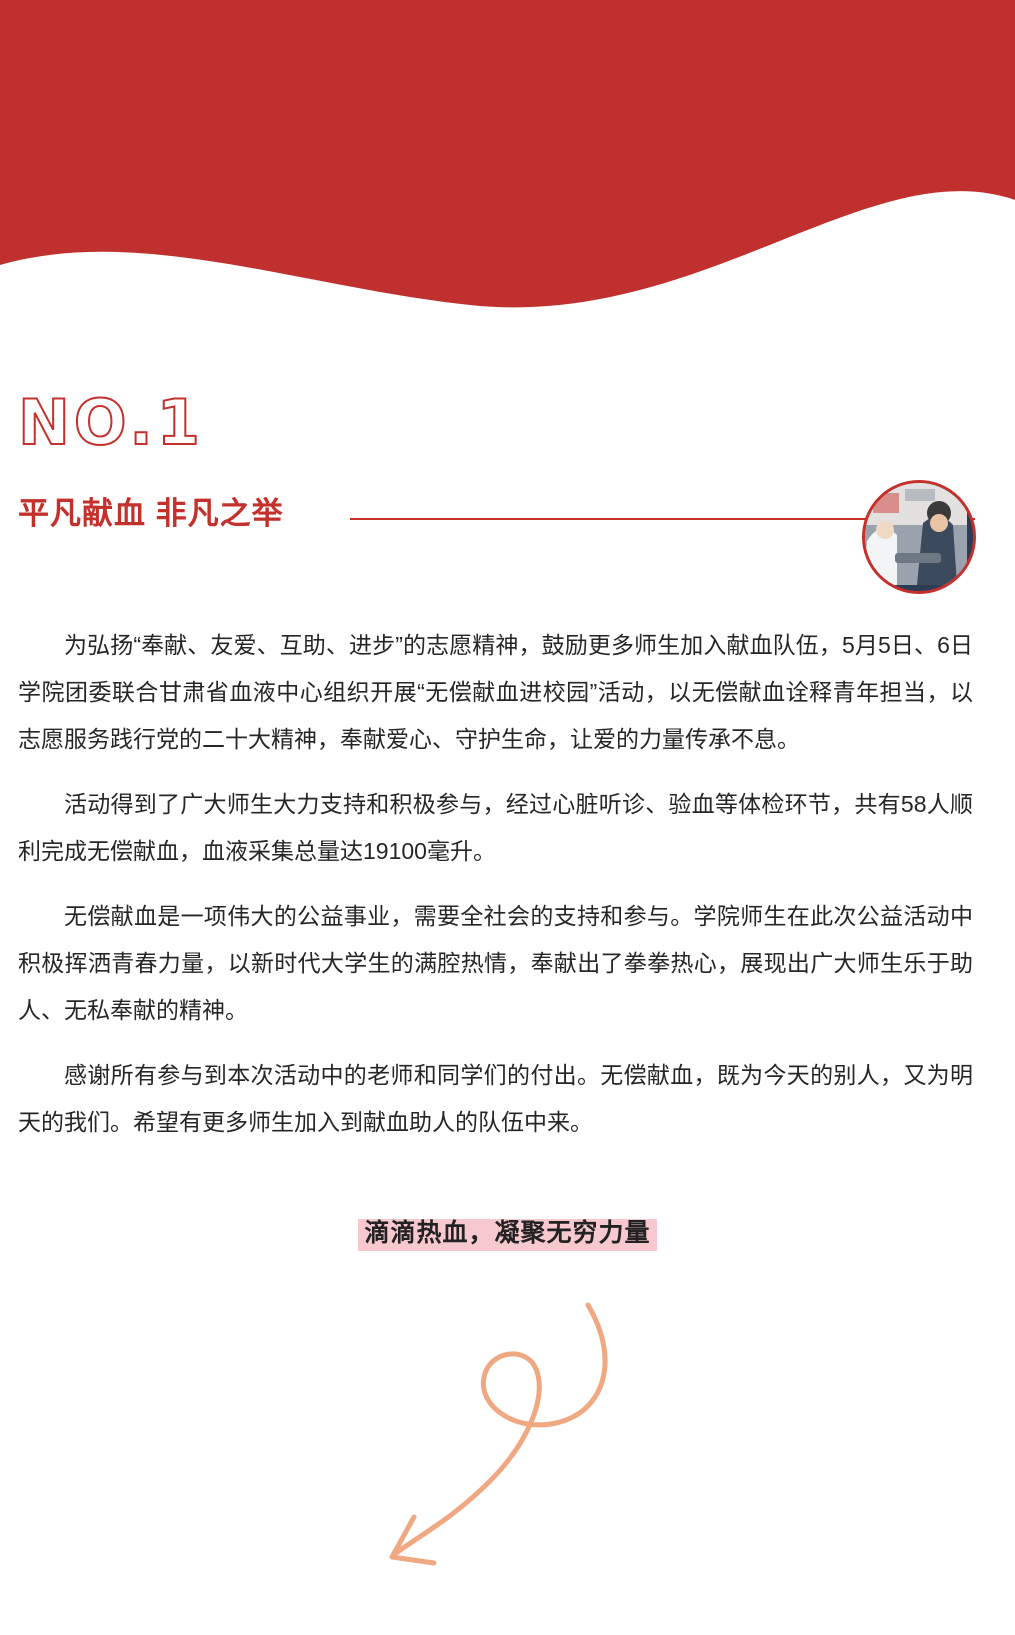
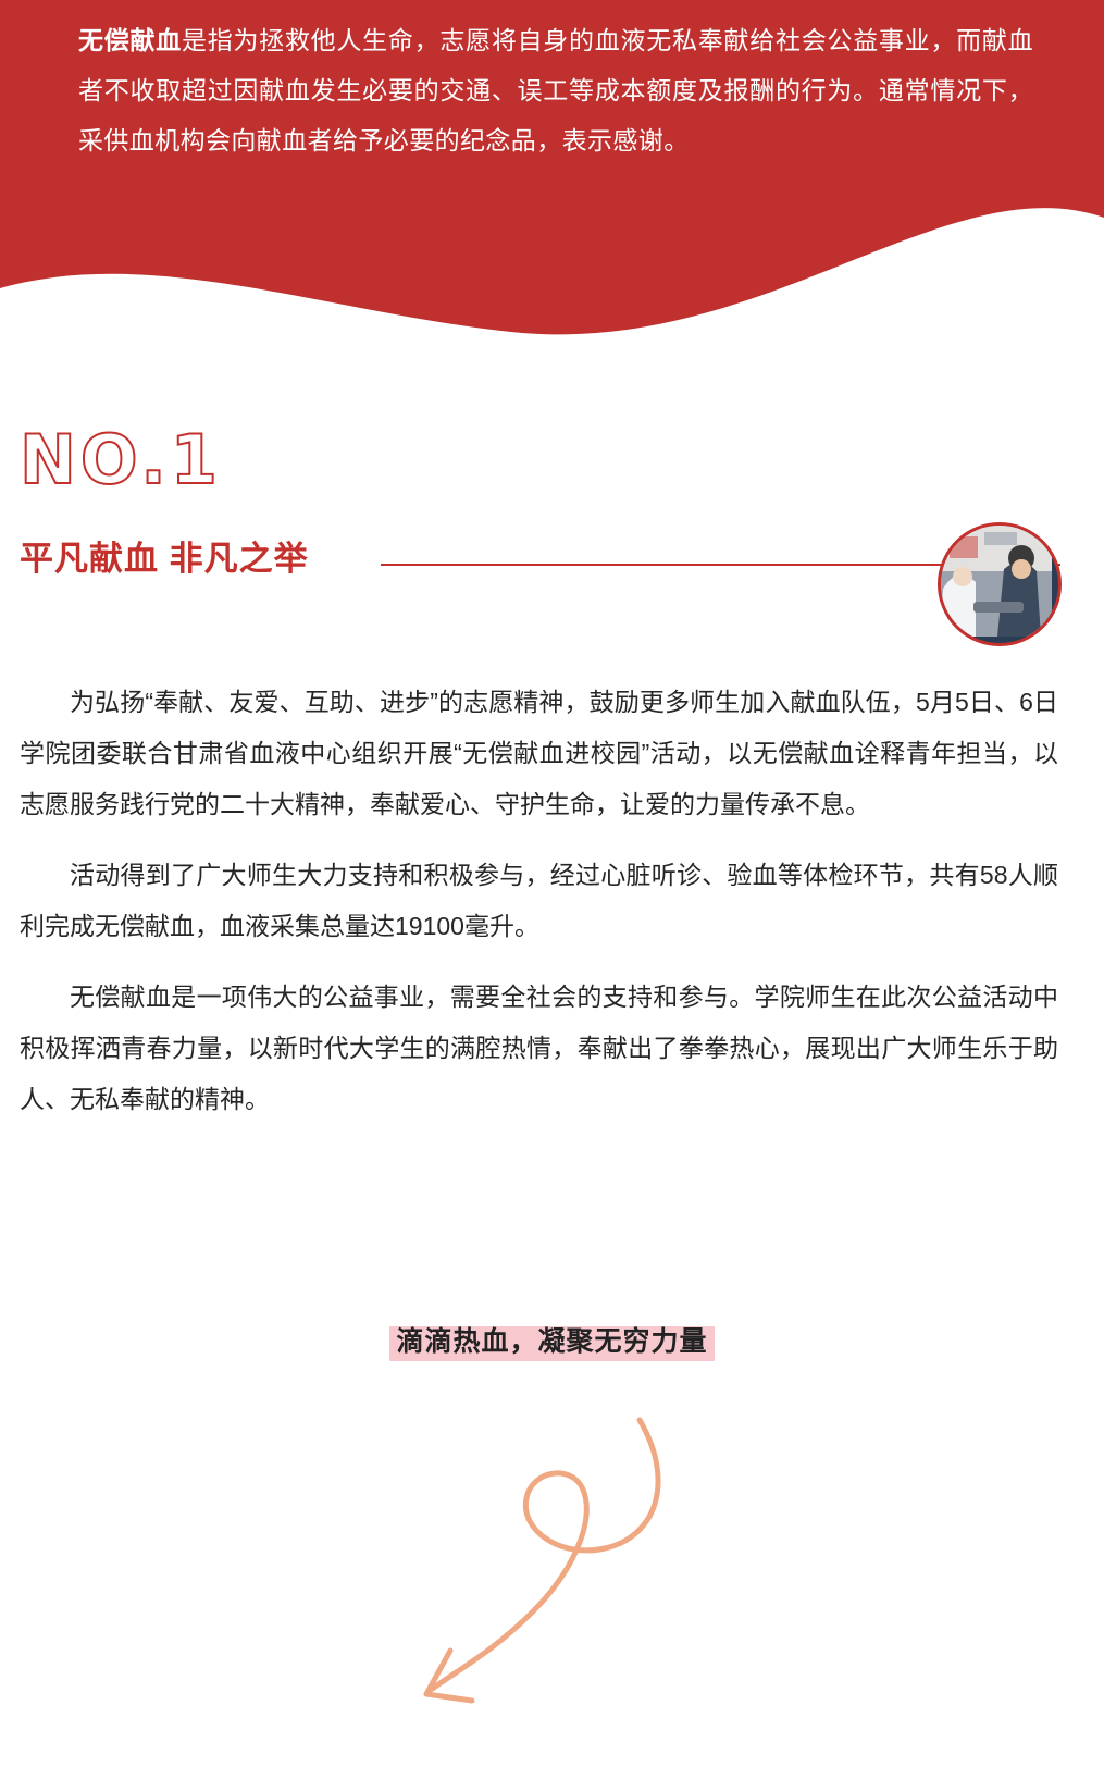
+ 无偿献血是指为拯救他人生命，志愿将自身的血液无私奉献给社会公益事业，而献血者不收取超过因献血发生必要的交通、误工等成本额度及报酬的行为。通常情况下，采供血机构会向献血者给予必要的纪念品，表示感谢。
  NO.1
  平凡献血 非凡之举
  为弘扬“奉献、友爱、互助、进步”的志愿精神，鼓励更多师生加入献血队伍，5月5日、6日学院团委联合甘肃省血液中心组织开展“无偿献血进校园”活动，以无偿献血诠释青年担当，以志愿服务践行党的二十大精神，奉献爱心、守护生命，让爱的力量传承不息。
  活动得到了广大师生大力支持和积极参与，经过心脏听诊、验血等体检环节，共有58人顺利完成无偿献血，血液采集总量达19100毫升。
  无偿献血是一项伟大的公益事业，需要全社会的支持和参与。学院师生在此次公益活动中积极挥洒青春力量，以新时代大学生的满腔热情，奉献出了拳拳热心，展现出广大师生乐于助人、无私奉献的精神。
- 感谢所有参与到本次活动中的老师和同学们的付出。无偿献血，既为今天的别人，又为明天的我们。希望有更多师生加入到献血助人的队伍中来。
  滴滴热血，凝聚无穷力量
